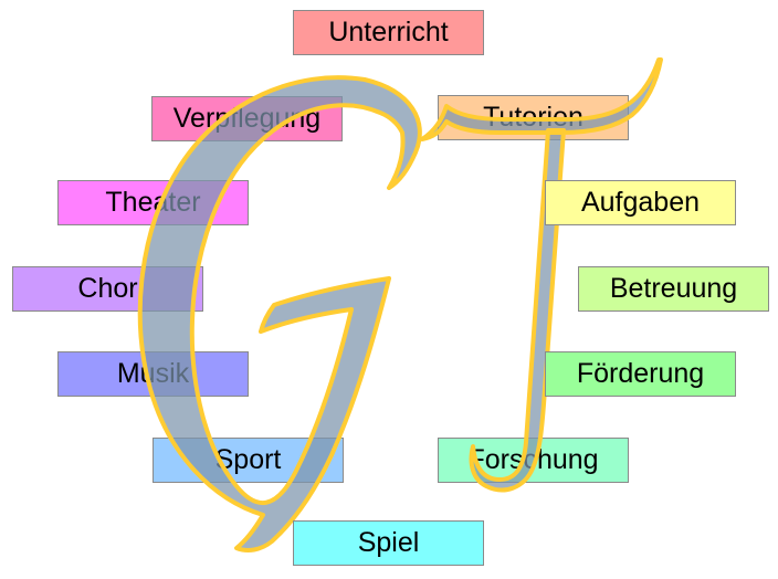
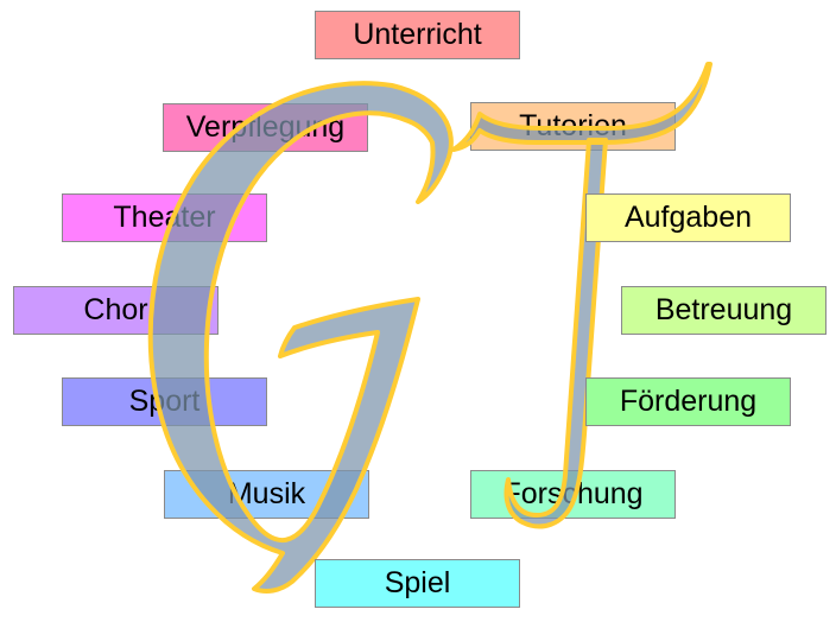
  Unterricht
  Verpflegung
  Tutorien
  Theater
  Aufgaben
  Chor
  Betreuung
- Musik
+ Sport
  Förderung
- Sport
+ Musik
  Forschung
  Spiel
